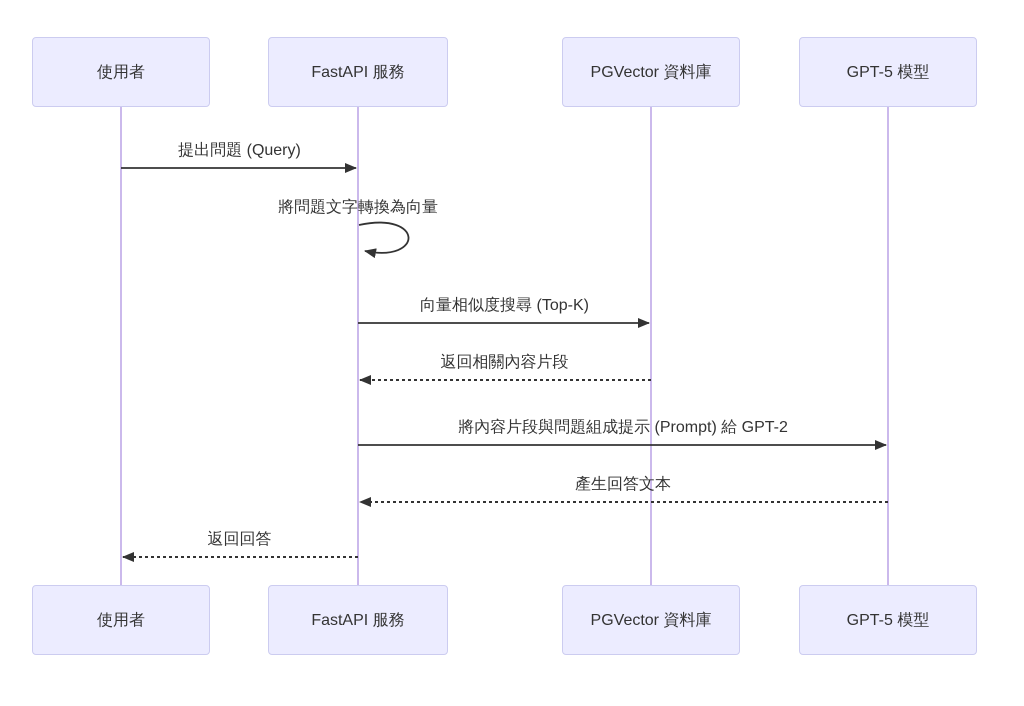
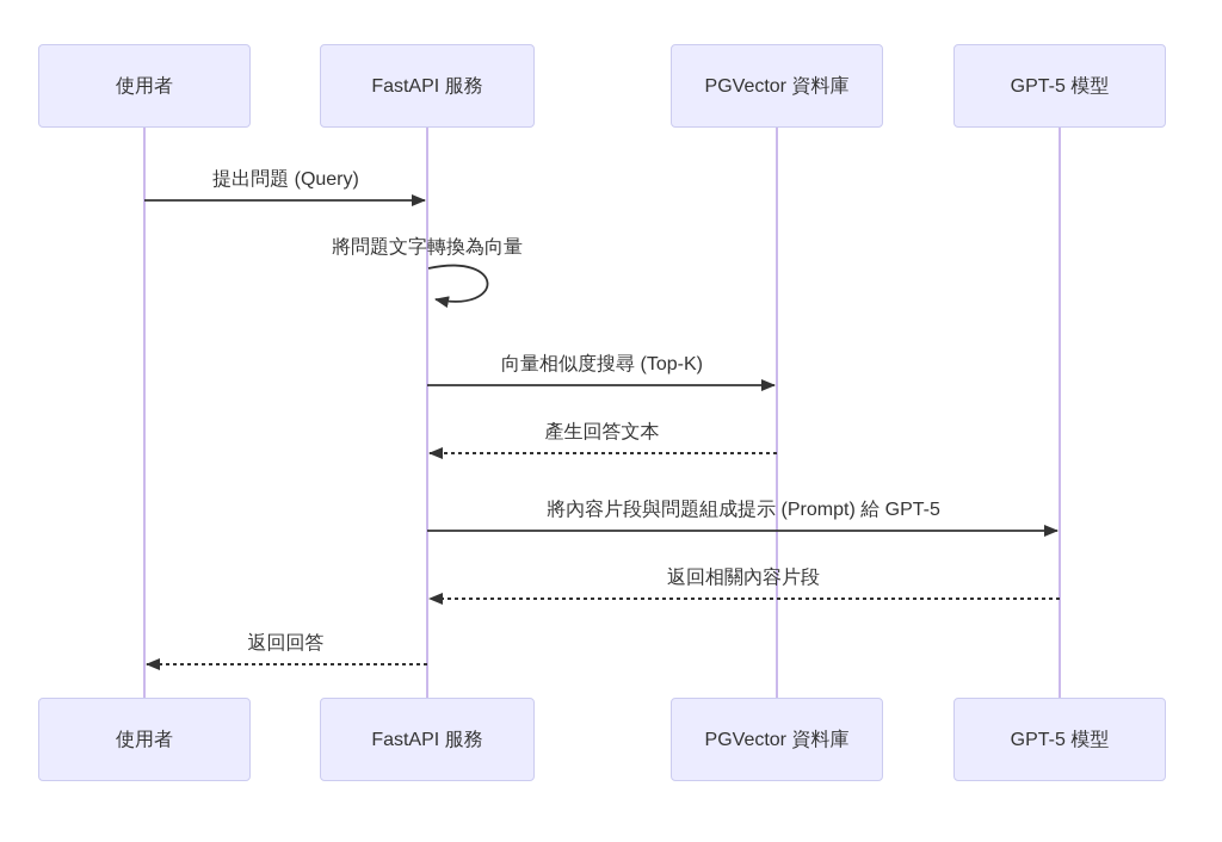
  使用者
  FastAPI 服務
  PGVector 資料庫
  GPT-5 模型
  使用者
  FastAPI 服務
  PGVector 資料庫
  GPT-5 模型
  提出問題 (Query)
  將問題文字轉換為向量
  向量相似度搜尋 (Top-K)
- 返回相關內容片段
+ 產生回答文本
- 將內容片段與問題組成提示 (Prompt) 給 GPT-2
+ 將內容片段與問題組成提示 (Prompt) 給 GPT-5
- 產生回答文本
+ 返回相關內容片段
  返回回答
